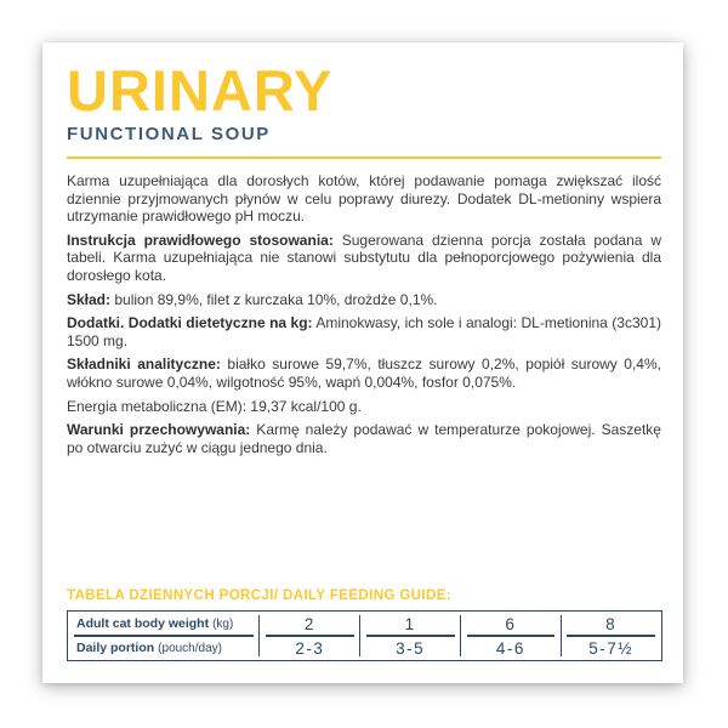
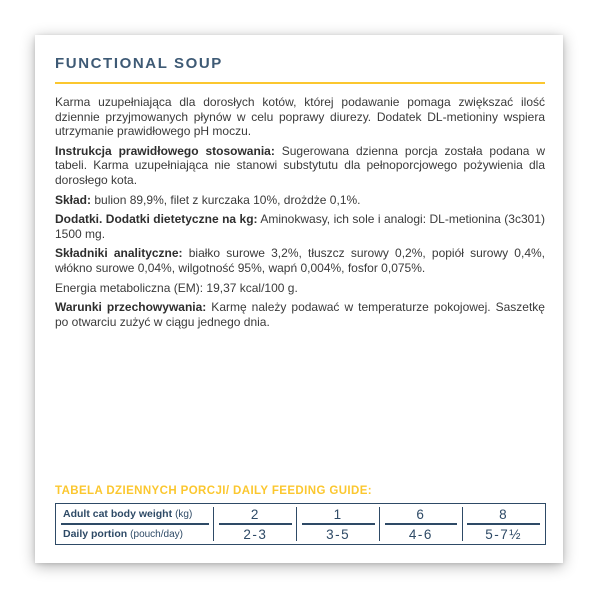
- URINARY
  FUNCTIONAL SOUP
  Karma uzupełniająca dla dorosłych kotów, której podawanie pomaga zwiększać ilość dziennie przyjmowanych płynów w celu poprawy diurezy. Dodatek DL-metioniny wspiera utrzymanie prawidłowego pH moczu.
  Instrukcja prawidłowego stosowania: Sugerowana dzienna porcja została podana w tabeli. Karma uzupełniająca nie stanowi substytutu dla pełnoporcjowego pożywienia dla dorosłego kota.
  Skład: bulion 89,9%, filet z kurczaka 10%, drożdże 0,1%.
  Dodatki. Dodatki dietetyczne na kg: Aminokwasy, ich sole i analogi: DL-metionina (3c301) 1500 mg.
- Składniki analityczne: białko surowe 59,7%, tłuszcz surowy 0,2%, popiół surowy 0,4%, włókno surowe 0,04%, wilgotność 95%, wapń 0,004%, fosfor 0,075%.
+ Składniki analityczne: białko surowe 3,2%, tłuszcz surowy 0,2%, popiół surowy 0,4%, włókno surowe 0,04%, wilgotność 95%, wapń 0,004%, fosfor 0,075%.
  Energia metaboliczna (EM): 19,37 kcal/100 g.
  Warunki przechowywania: Karmę należy podawać w temperaturze pokojowej. Saszetkę po otwarciu zużyć w ciągu jednego dnia.
  TABELA DZIENNYCH PORCJI/ DAILY FEEDING GUIDE:
  Adult cat body weight
  (kg)
  2
  1
  6
  8
  Daily portion
  (pouch/day)
  2-3
  3-5
  4-6
  5-7½
